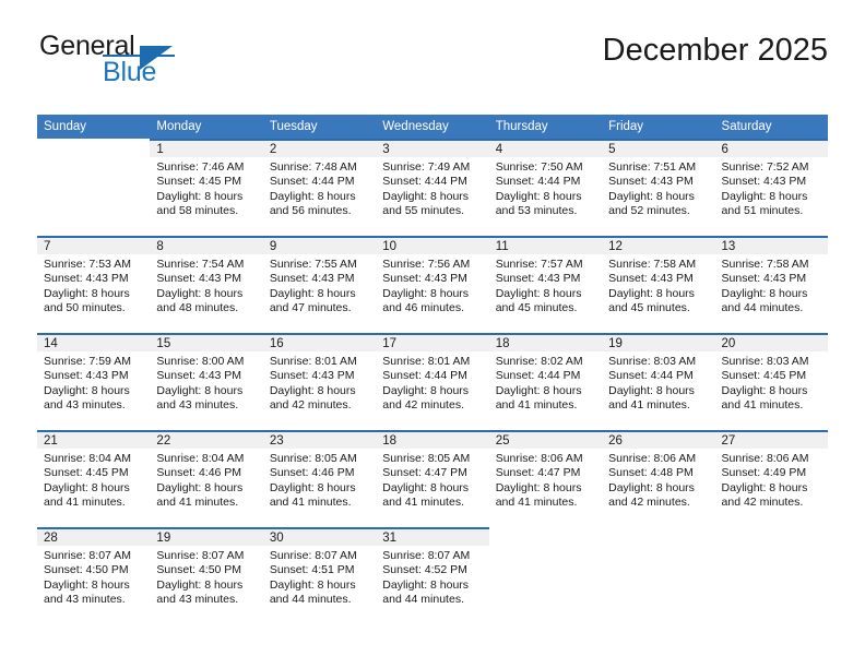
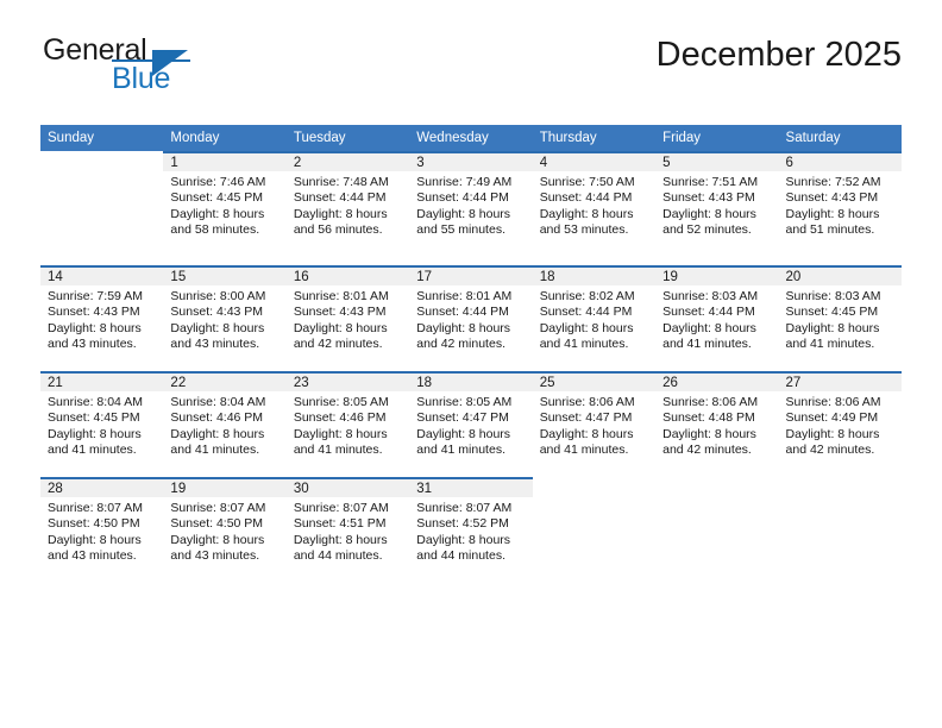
  General
  Blue
  December 2025
  Sunday	Monday	Tuesday	Wednesday	Thursday	Friday	Saturday
  	1Sunrise: 7:46 AMSunset: 4:45 PMDaylight: 8 hoursand 58 minutes.	2Sunrise: 7:48 AMSunset: 4:44 PMDaylight: 8 hoursand 56 minutes.	3Sunrise: 7:49 AMSunset: 4:44 PMDaylight: 8 hoursand 55 minutes.	4Sunrise: 7:50 AMSunset: 4:44 PMDaylight: 8 hoursand 53 minutes.	5Sunrise: 7:51 AMSunset: 4:43 PMDaylight: 8 hoursand 52 minutes.	6Sunrise: 7:52 AMSunset: 4:43 PMDaylight: 8 hoursand 51 minutes.
- 7Sunrise: 7:53 AMSunset: 4:43 PMDaylight: 8 hoursand 50 minutes.	8Sunrise: 7:54 AMSunset: 4:43 PMDaylight: 8 hoursand 48 minutes.	9Sunrise: 7:55 AMSunset: 4:43 PMDaylight: 8 hoursand 47 minutes.	10Sunrise: 7:56 AMSunset: 4:43 PMDaylight: 8 hoursand 46 minutes.	11Sunrise: 7:57 AMSunset: 4:43 PMDaylight: 8 hoursand 45 minutes.	12Sunrise: 7:58 AMSunset: 4:43 PMDaylight: 8 hoursand 45 minutes.	13Sunrise: 7:58 AMSunset: 4:43 PMDaylight: 8 hoursand 44 minutes.
  14Sunrise: 7:59 AMSunset: 4:43 PMDaylight: 8 hoursand 43 minutes.	15Sunrise: 8:00 AMSunset: 4:43 PMDaylight: 8 hoursand 43 minutes.	16Sunrise: 8:01 AMSunset: 4:43 PMDaylight: 8 hoursand 42 minutes.	17Sunrise: 8:01 AMSunset: 4:44 PMDaylight: 8 hoursand 42 minutes.	18Sunrise: 8:02 AMSunset: 4:44 PMDaylight: 8 hoursand 41 minutes.	19Sunrise: 8:03 AMSunset: 4:44 PMDaylight: 8 hoursand 41 minutes.	20Sunrise: 8:03 AMSunset: 4:45 PMDaylight: 8 hoursand 41 minutes.
  21Sunrise: 8:04 AMSunset: 4:45 PMDaylight: 8 hoursand 41 minutes.	22Sunrise: 8:04 AMSunset: 4:46 PMDaylight: 8 hoursand 41 minutes.	23Sunrise: 8:05 AMSunset: 4:46 PMDaylight: 8 hoursand 41 minutes.	18Sunrise: 8:05 AMSunset: 4:47 PMDaylight: 8 hoursand 41 minutes.	25Sunrise: 8:06 AMSunset: 4:47 PMDaylight: 8 hoursand 41 minutes.	26Sunrise: 8:06 AMSunset: 4:48 PMDaylight: 8 hoursand 42 minutes.	27Sunrise: 8:06 AMSunset: 4:49 PMDaylight: 8 hoursand 42 minutes.
  28Sunrise: 8:07 AMSunset: 4:50 PMDaylight: 8 hoursand 43 minutes.	19Sunrise: 8:07 AMSunset: 4:50 PMDaylight: 8 hoursand 43 minutes.	30Sunrise: 8:07 AMSunset: 4:51 PMDaylight: 8 hoursand 44 minutes.	31Sunrise: 8:07 AMSunset: 4:52 PMDaylight: 8 hoursand 44 minutes.
